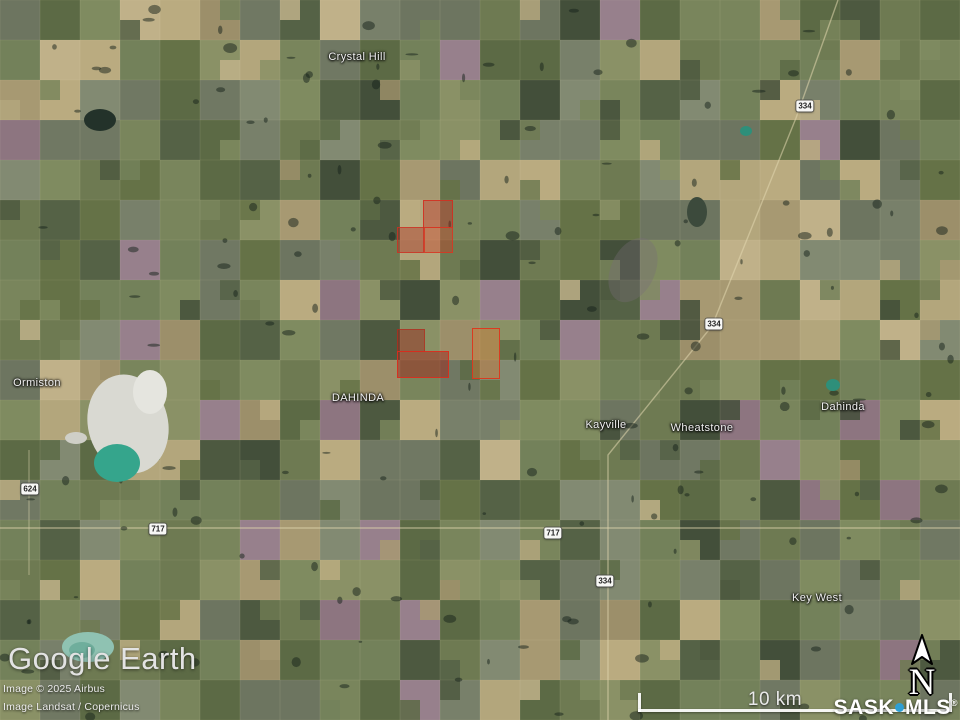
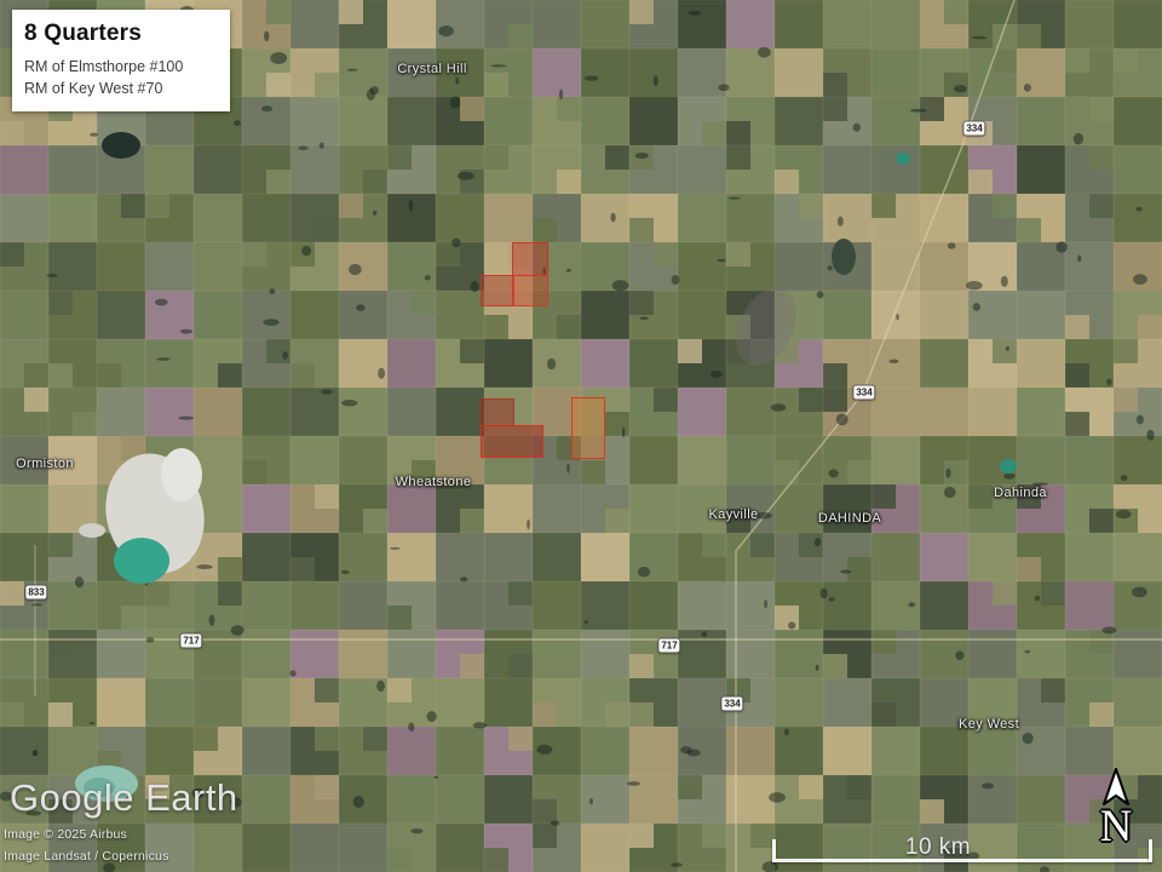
  Crystal Hill
  Ormiston
- DAHINDA
+ Wheatstone
  Kayville
- Wheatstone
+ DAHINDA
  Dahinda
  Key West
  334
  334
- 624
+ 833
  717
  717
  334
+ 8 Quarters
+ RM of Elmsthorpe #100
+ RM of Key West #70
  Google Earth
  Image © 2025 Airbus
  Image Landsat / Copernicus
  10 km
  N
- SASK MLS®
